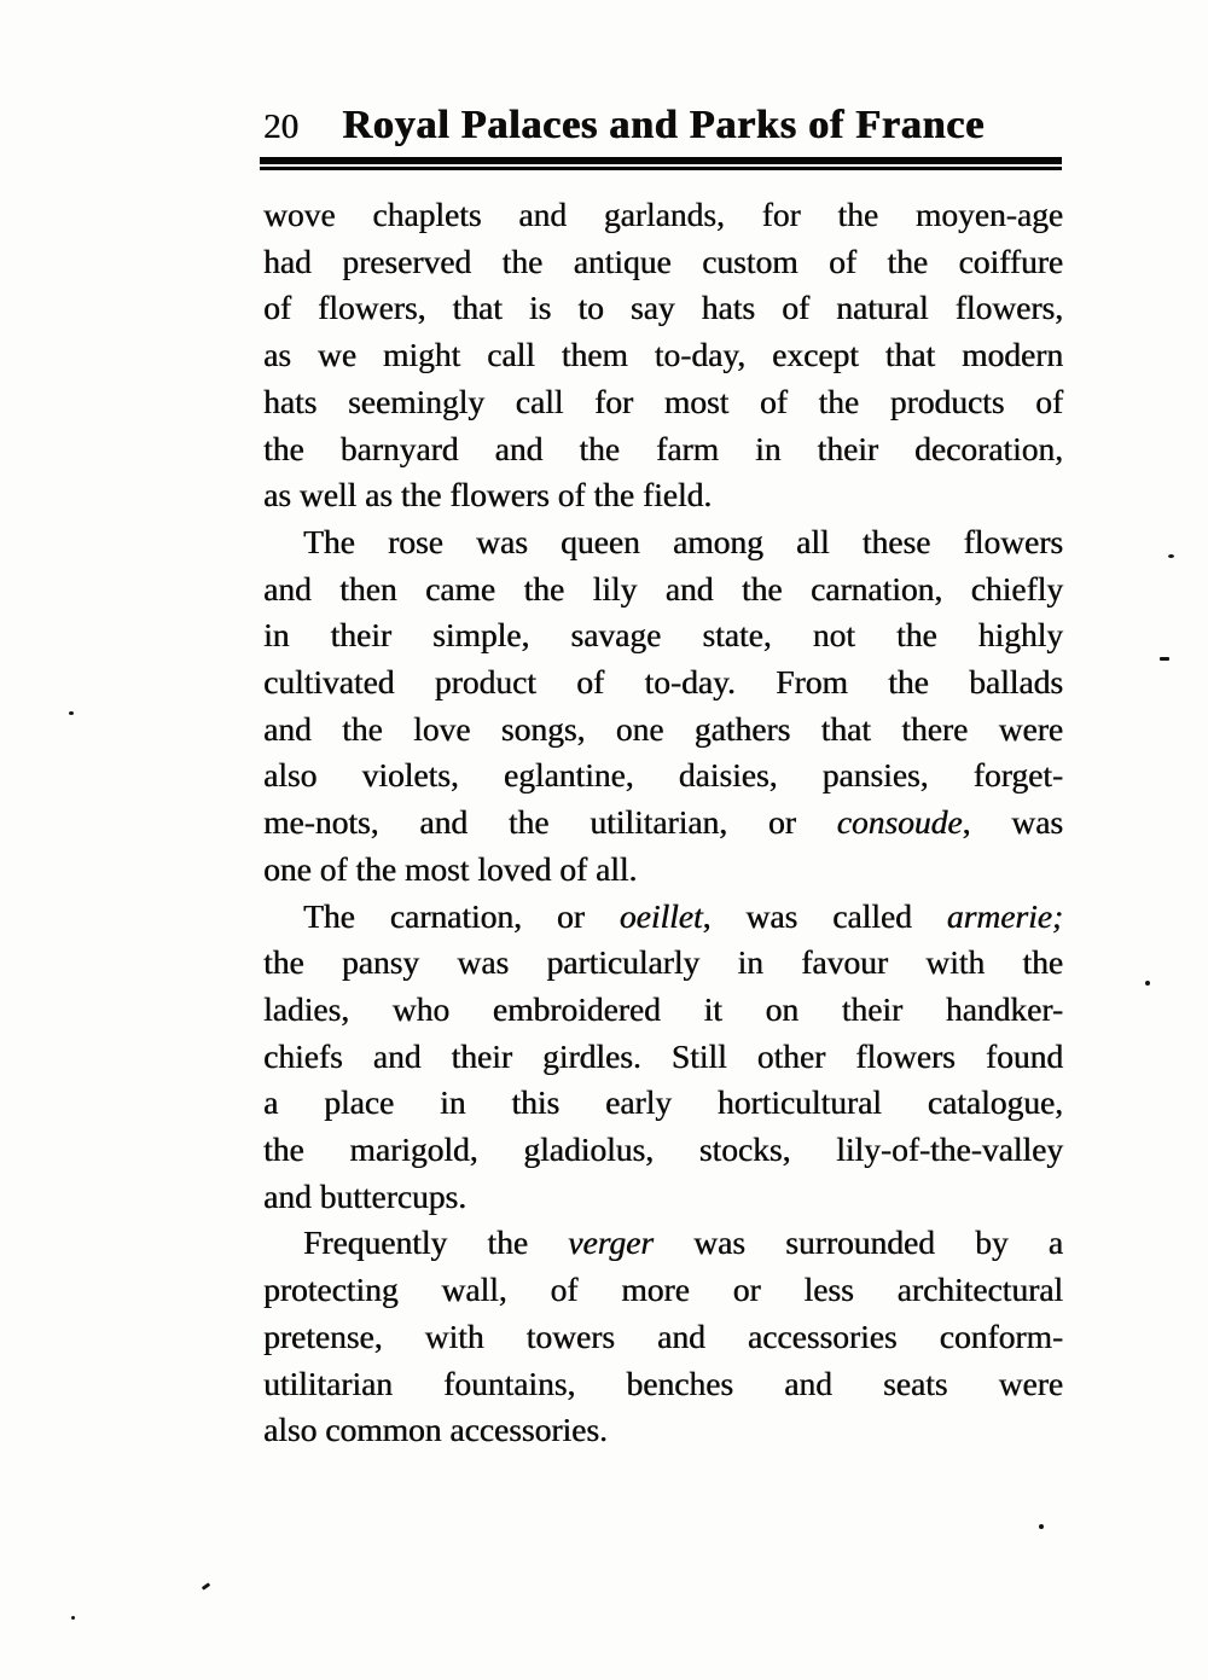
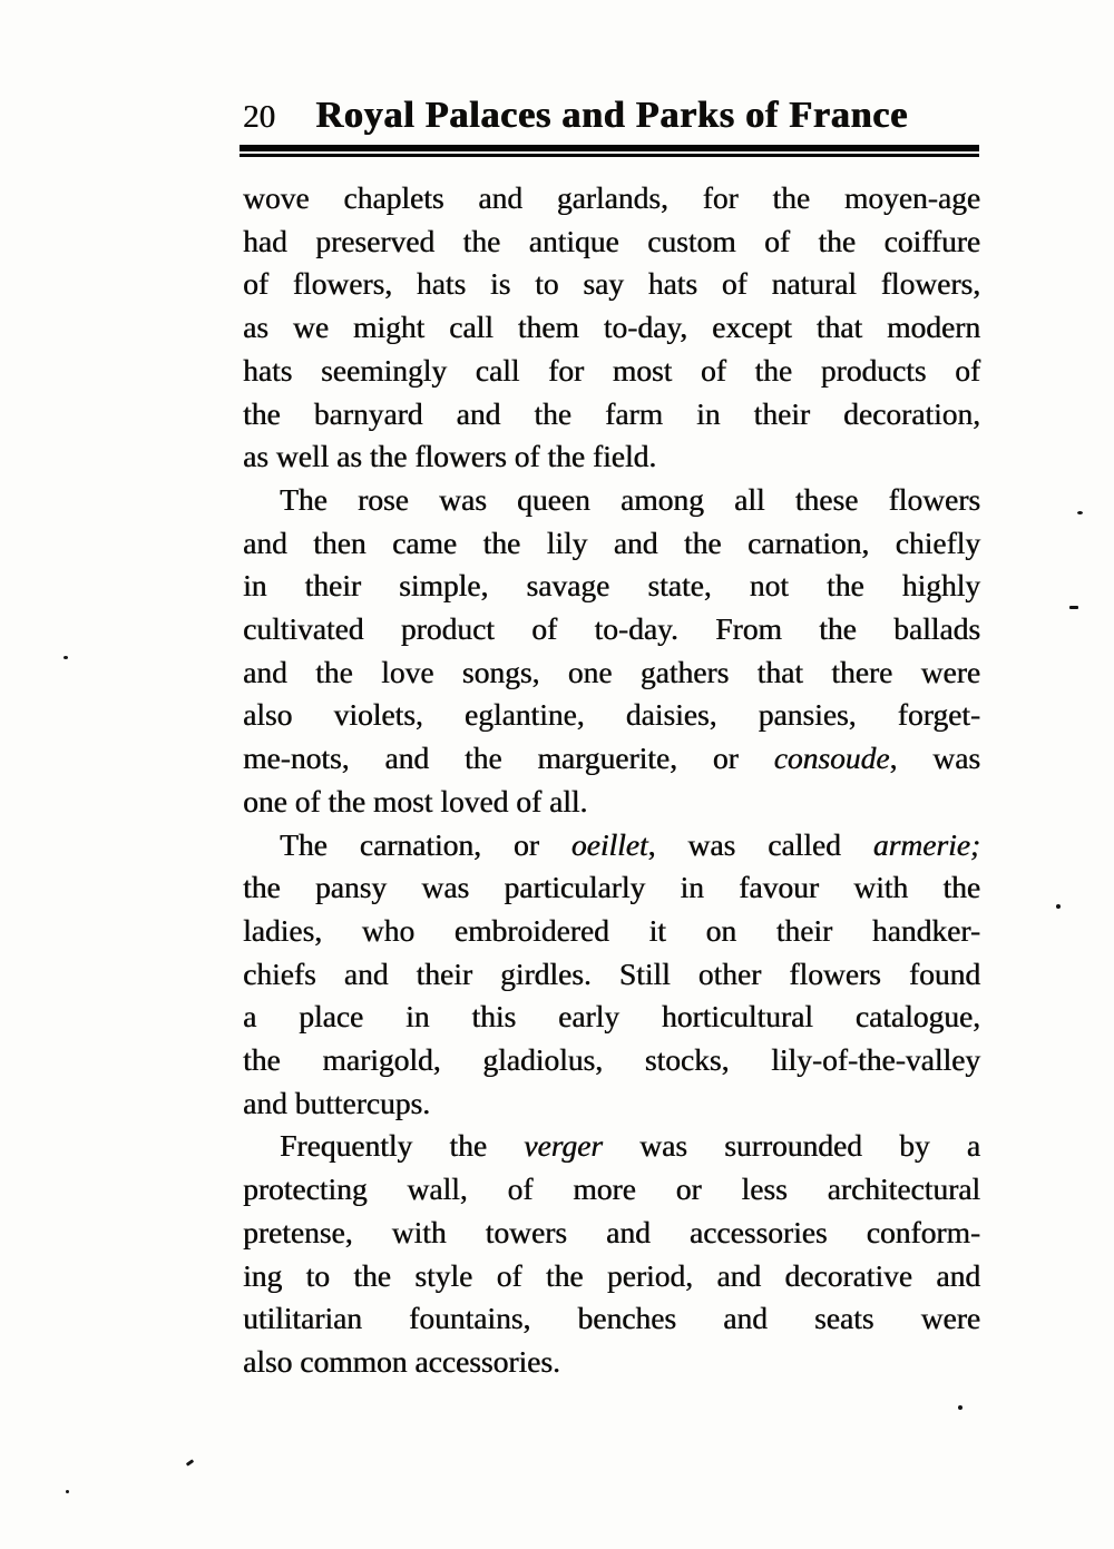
  20
  Royal Palaces and Parks of France
  wove chaplets and garlands, for the moyen-age
  had preserved the antique custom of the coiffure
- of flowers, that is to say hats of natural flowers,
+ of flowers, hats is to say hats of natural flowers,
  as we might call them to-day, except that modern
  hats seemingly call for most of the products of
  the barnyard and the farm in their decoration,
  as well as the flowers of the field.
  The rose was queen among all these flowers
  and then came the lily and the carnation, chiefly
  in their simple, savage state, not the highly
  cultivated product of to-day. From the ballads
  and the love songs, one gathers that there were
  also violets, eglantine, daisies, pansies, forget-
- me-nots, and the utilitarian, or consoude, was
+ me-nots, and the marguerite, or consoude, was
  one of the most loved of all.
  The carnation, or oeillet, was called armerie;
  the pansy was particularly in favour with the
  ladies, who embroidered it on their handker-
  chiefs and their girdles. Still other flowers found
  a place in this early horticultural catalogue,
  the marigold, gladiolus, stocks, lily-of-the-valley
  and buttercups.
  Frequently the verger was surrounded by a
  protecting wall, of more or less architectural
  pretense, with towers and accessories conform-
+ ing to the style of the period, and decorative and
  utilitarian fountains, benches and seats were
  also common accessories.
